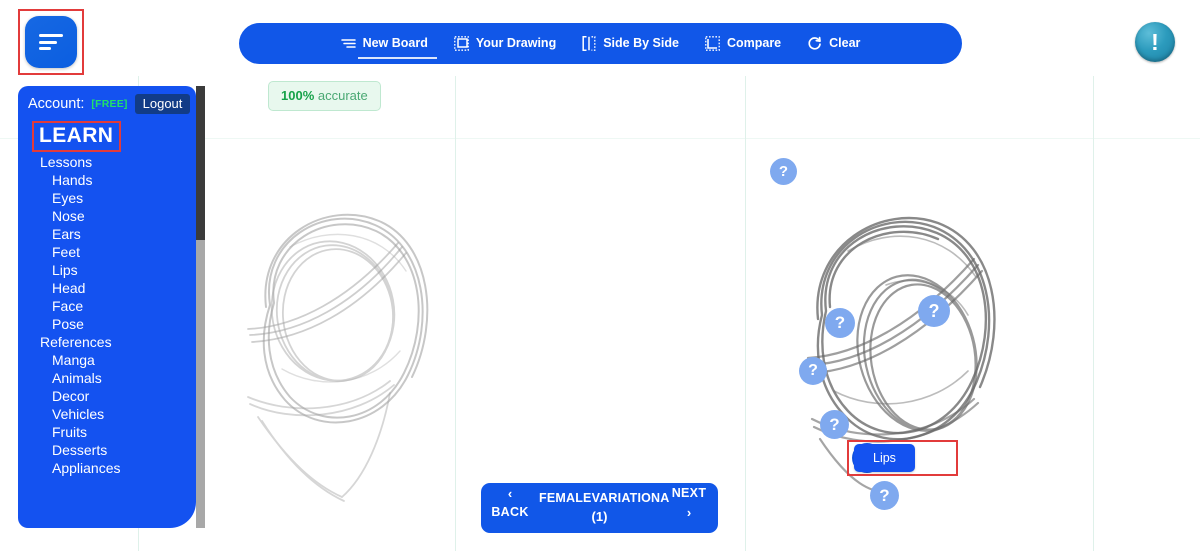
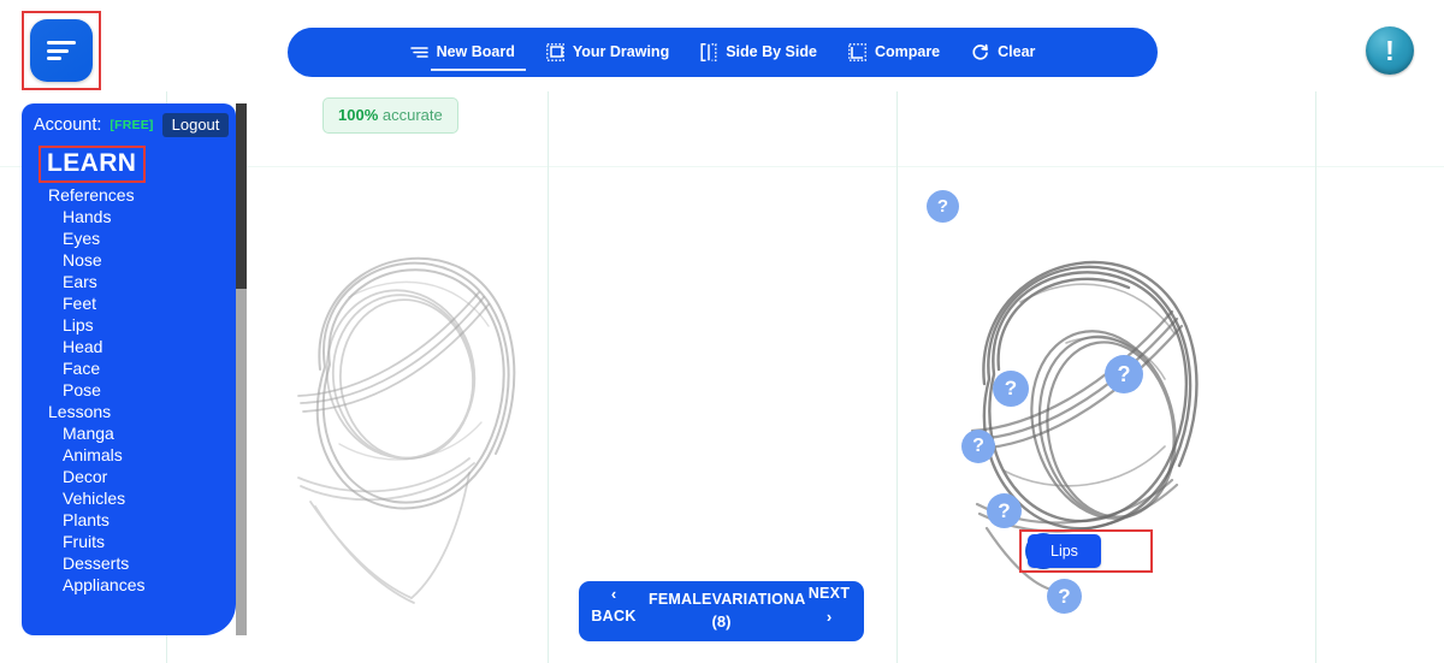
  Account:
  [FREE]
  Logout
  LEARN
- Lessons
+ References
  Hands
  Eyes
  Nose
  Ears
  Feet
  Lips
  Head
  Face
  Pose
- References
+ Lessons
  Manga
  Animals
  Decor
  Vehicles
+ Plants
  Fruits
  Desserts
  Appliances
  New Board
  Your Drawing
  Side By Side
  Compare
  Clear
  100% accurate
  !
  ?
  ?
  ?
  ?
  ?
  ?
  Lips
  ‹
  BACK
  FEMALEVARIATION
- (1)
+ (8)
  NEXT
  ›
